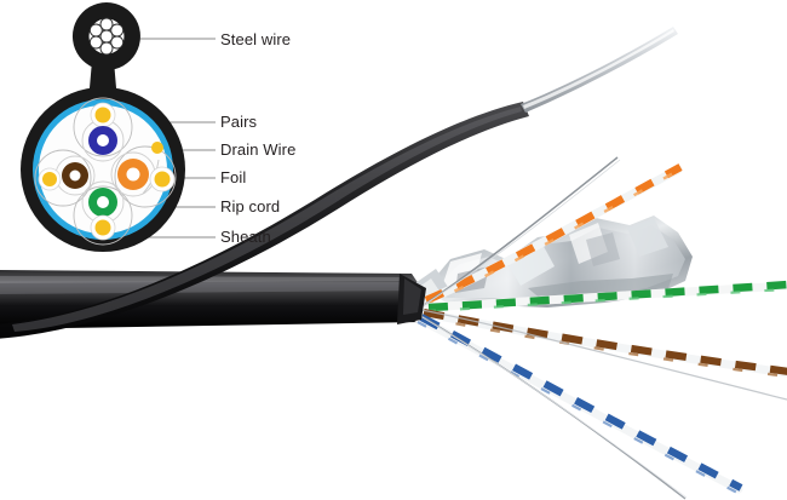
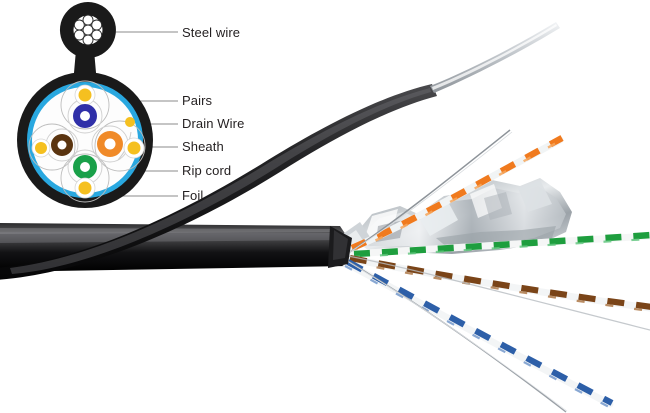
  Steel wire
  Pairs
  Drain Wire
- Foil
+ Sheath
  Rip cord
- Sheath
+ Foil
